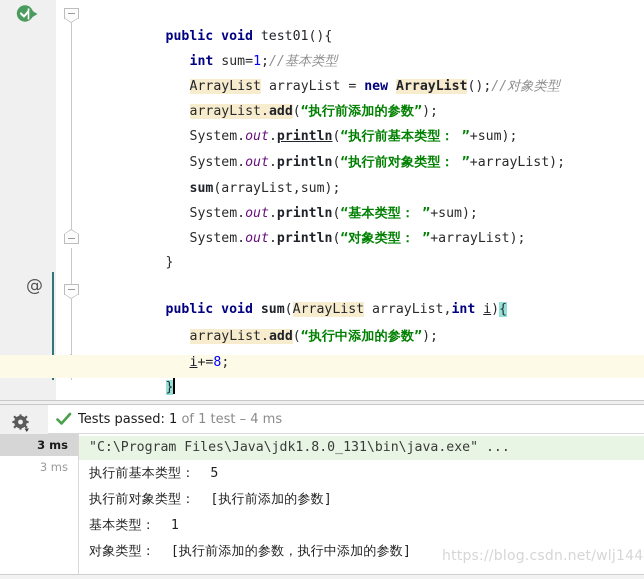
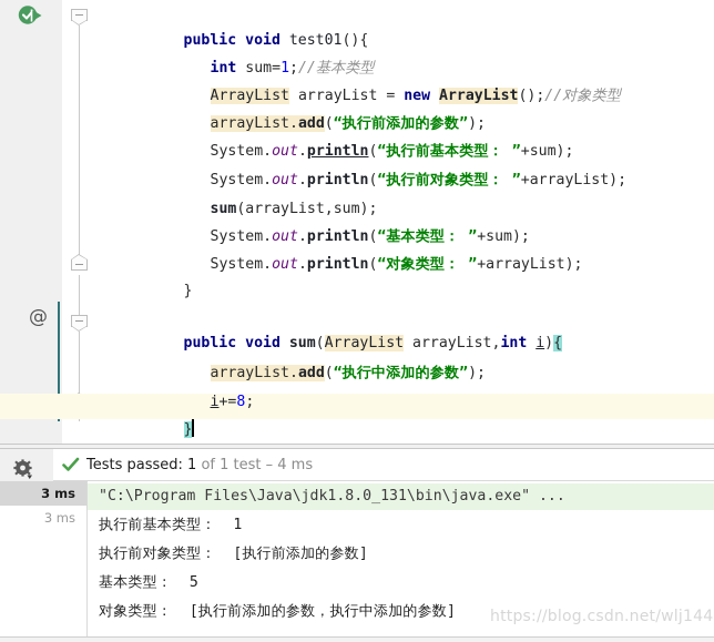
  @
  public void test01(){
  int sum=1;//基本类型
  ArrayList arrayList = new ArrayList();//对象类型
  arrayList.add(“执行前添加的参数”);
  System.out.println(“执行前基本类型： ”+sum);
  System.out.println(“执行前对象类型： ”+arrayList);
  sum(arrayList,sum);
  System.out.println(“基本类型： ”+sum);
  System.out.println(“对象类型： ”+arrayList);
  }
  public void sum(ArrayList arrayList,int i){
  arrayList.add(“执行中添加的参数”);
  i+=8;
  }
  Tests passed: 1 of 1 test – 4 ms
  3 ms
  3 ms
  "C:\Program Files\Java\jdk1.8.0_131\bin\java.exe" ...
- 执行前基本类型： 5
+ 执行前基本类型： 1
  执行前对象类型： [执行前添加的参数]
- 基本类型： 1
+ 基本类型： 5
  对象类型： [执行前添加的参数，执行中添加的参数]
  https://blog.csdn.net/wlj144
